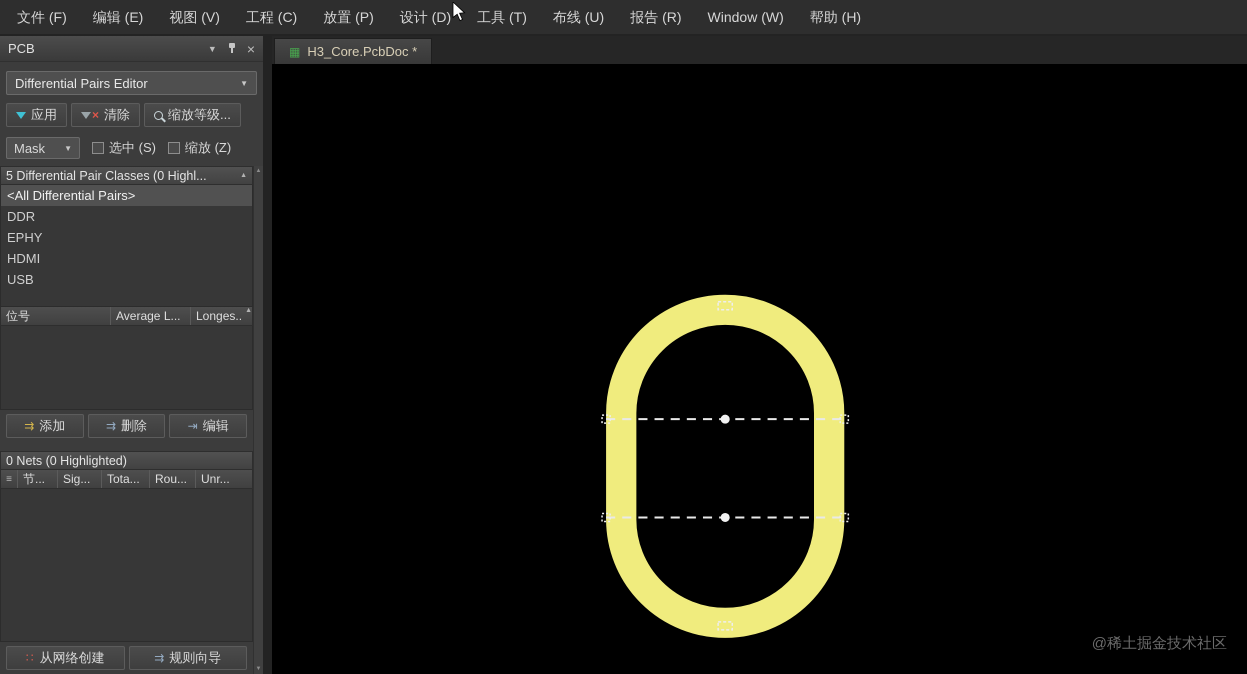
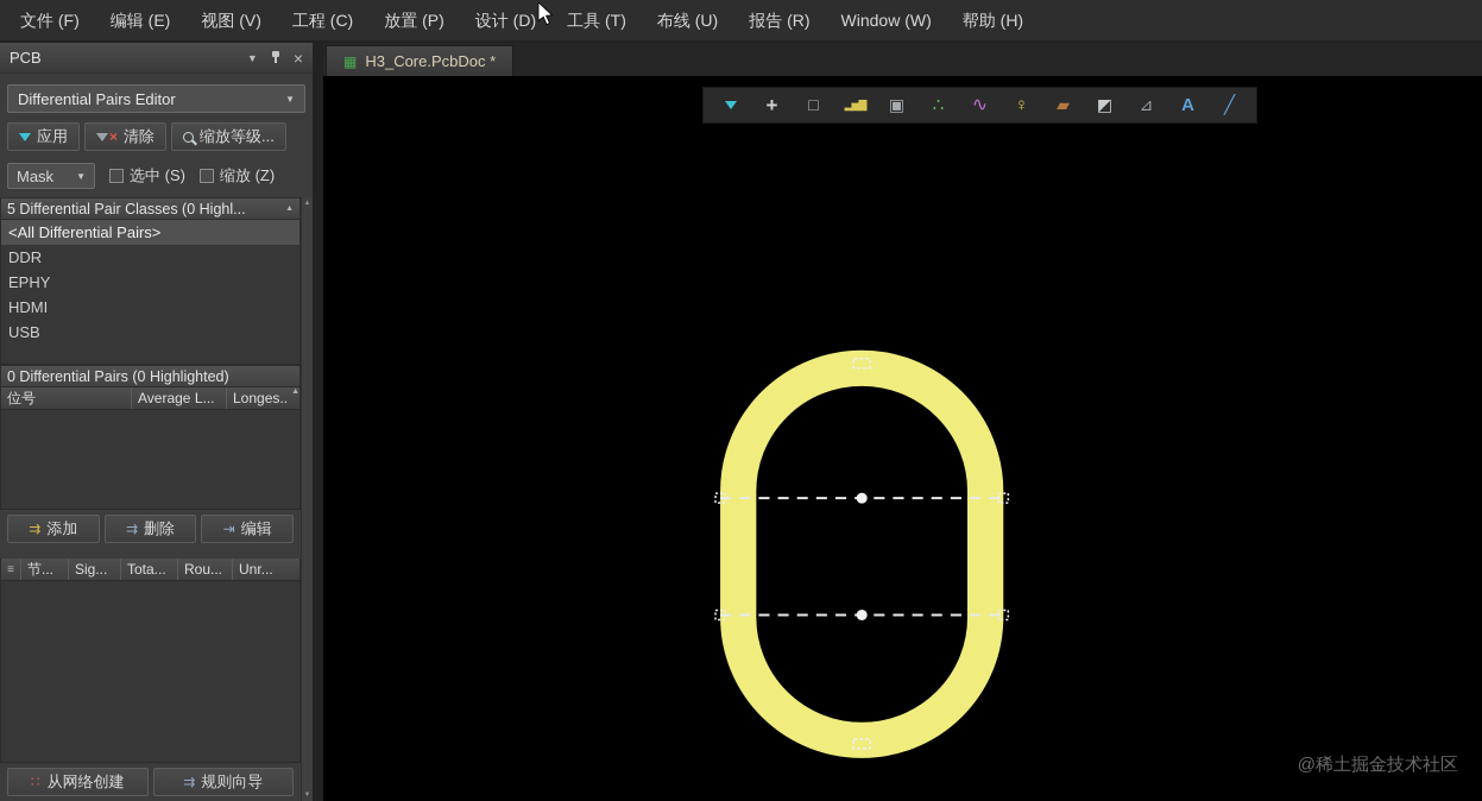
  文件 (F)
  编辑 (E)
  视图 (V)
  工程 (C)
  放置 (P)
  设计 (D)
  工具 (T)
  布线 (U)
  报告 (R)
  Window (W)
  帮助 (H)
  PCB
  ▼
  ×
  Differential Pairs Editor
  ▼
  应用
  ×
  清除
  缩放等级...
  Mask
  ▼
  选中 (S)
  缩放 (Z)
  5 Differential Pair Classes (0 Highl...
  <All Differential Pairs>
  DDR
  EPHY
  HDMI
  USB
+ 0 Differential Pairs (0 Highlighted)
  位号
  Average L...
  Longes..
  ⇉
  添加
  ⇉
  删除
  ⇥
  编辑
- 0 Nets (0 Highlighted)
  ≡
  节...
  Sig...
  Tota...
  Rou...
  Unr...
  ∷
  从网络创建
  ⇉
  规则向导
  ▦
  H3_Core.PcbDoc *
+ +
+ □
+ ▂▅▇
+ ▣
+ ∴
+ ∿
+ ♀
+ ▰
+ ◩
+ ⊿
+ A
+ ╱
  @稀土掘金技术社区
